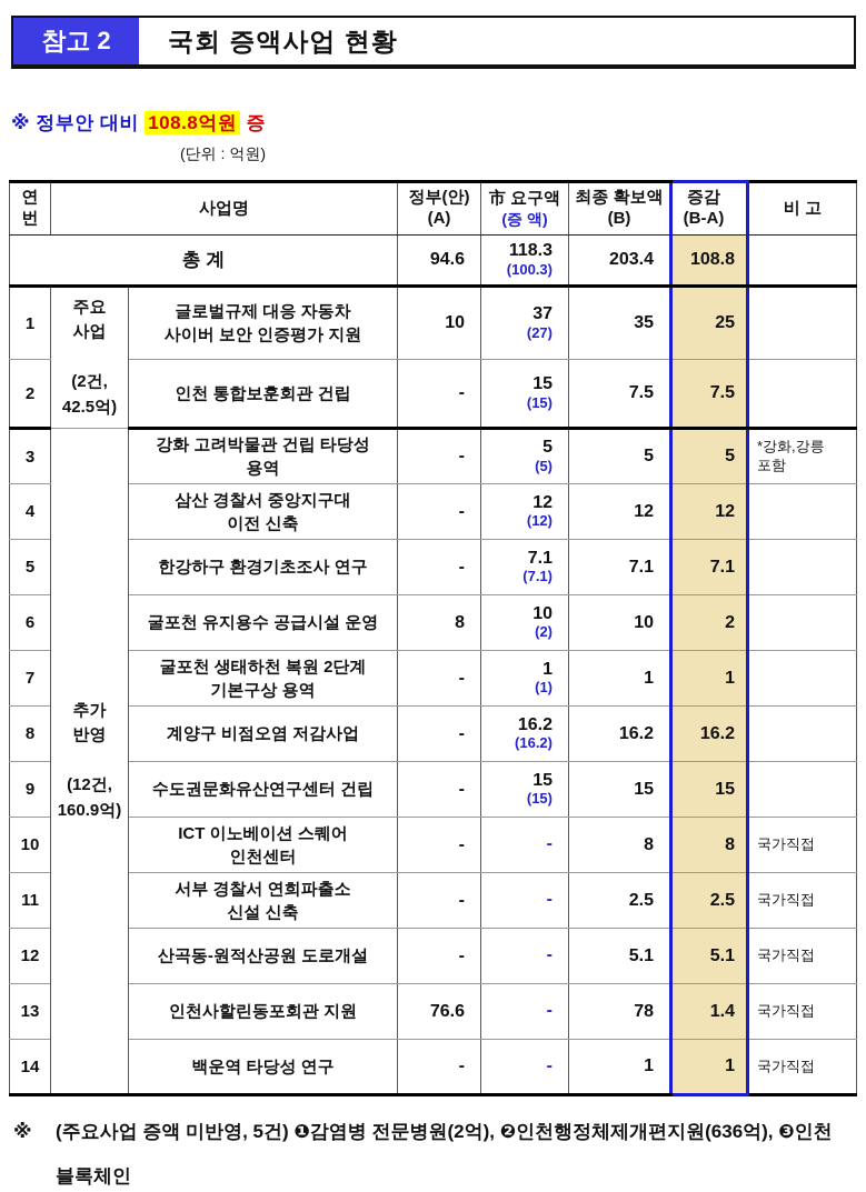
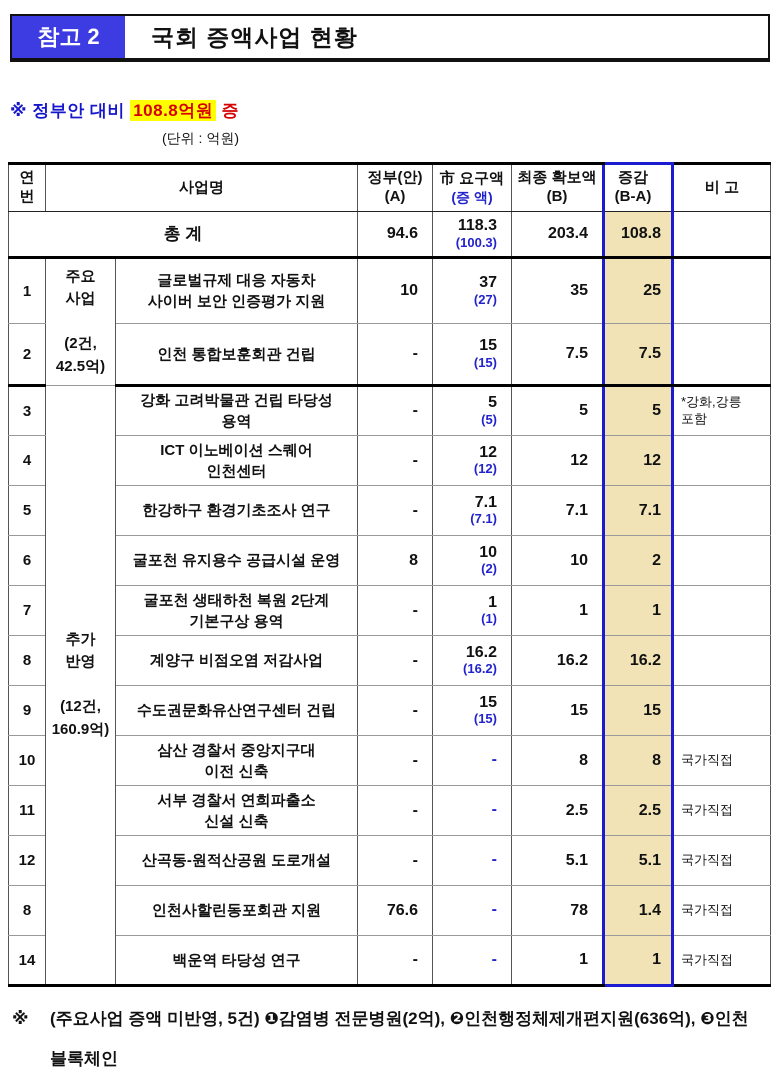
  참고 2
  국회 증액사업 현황
  ※ 정부안 대비 108.8억원 증
  (단위 : 억원)
  연 번	사업명	정부(안) (A)	市 요구액(증 액)	최종 확보액 (B)	증감 (B-A)	비 고
  총 계	94.6	118.3(100.3)	203.4	108.8
  1	주요 사업 (2건, 42.5억)	글로벌규제 대응 자동차 사이버 보안 인증평가 지원	10	37(27)	35	25
  2	인천 통합보훈회관 건립	-	15(15)	7.5	7.5
  3	추가 반영 (12건, 160.9억)	강화 고려박물관 건립 타당성 용역	-	5(5)	5	5	*강화,강릉 포함
- 4	삼산 경찰서 중앙지구대 이전 신축	-	12(12)	12	12
+ 4	ICT 이노베이션 스퀘어 인천센터	-	12(12)	12	12
  5	한강하구 환경기초조사 연구	-	7.1(7.1)	7.1	7.1
  6	굴포천 유지용수 공급시설 운영	8	10(2)	10	2
  7	굴포천 생태하천 복원 2단계 기본구상 용역	-	1(1)	1	1
  8	계양구 비점오염 저감사업	-	16.2(16.2)	16.2	16.2
  9	수도권문화유산연구센터 건립	-	15(15)	15	15
- 10	ICT 이노베이션 스퀘어 인천센터	-	-	8	8	국가직접
+ 10	삼산 경찰서 중앙지구대 이전 신축	-	-	8	8	국가직접
  11	서부 경찰서 연희파출소 신설 신축	-	-	2.5	2.5	국가직접
  12	산곡동-원적산공원 도로개설	-	-	5.1	5.1	국가직접
- 13	인천사할린동포회관 지원	76.6	-	78	1.4	국가직접
+ 8	인천사할린동포회관 지원	76.6	-	78	1.4	국가직접
  14	백운역 타당성 연구	-	-	1	1	국가직접
  ※
  (주요사업 증액 미반영, 5건) ❶감염병 전문병원(2억), ❷인천행정체제개편지원(636억), ❸인천 블록체인
